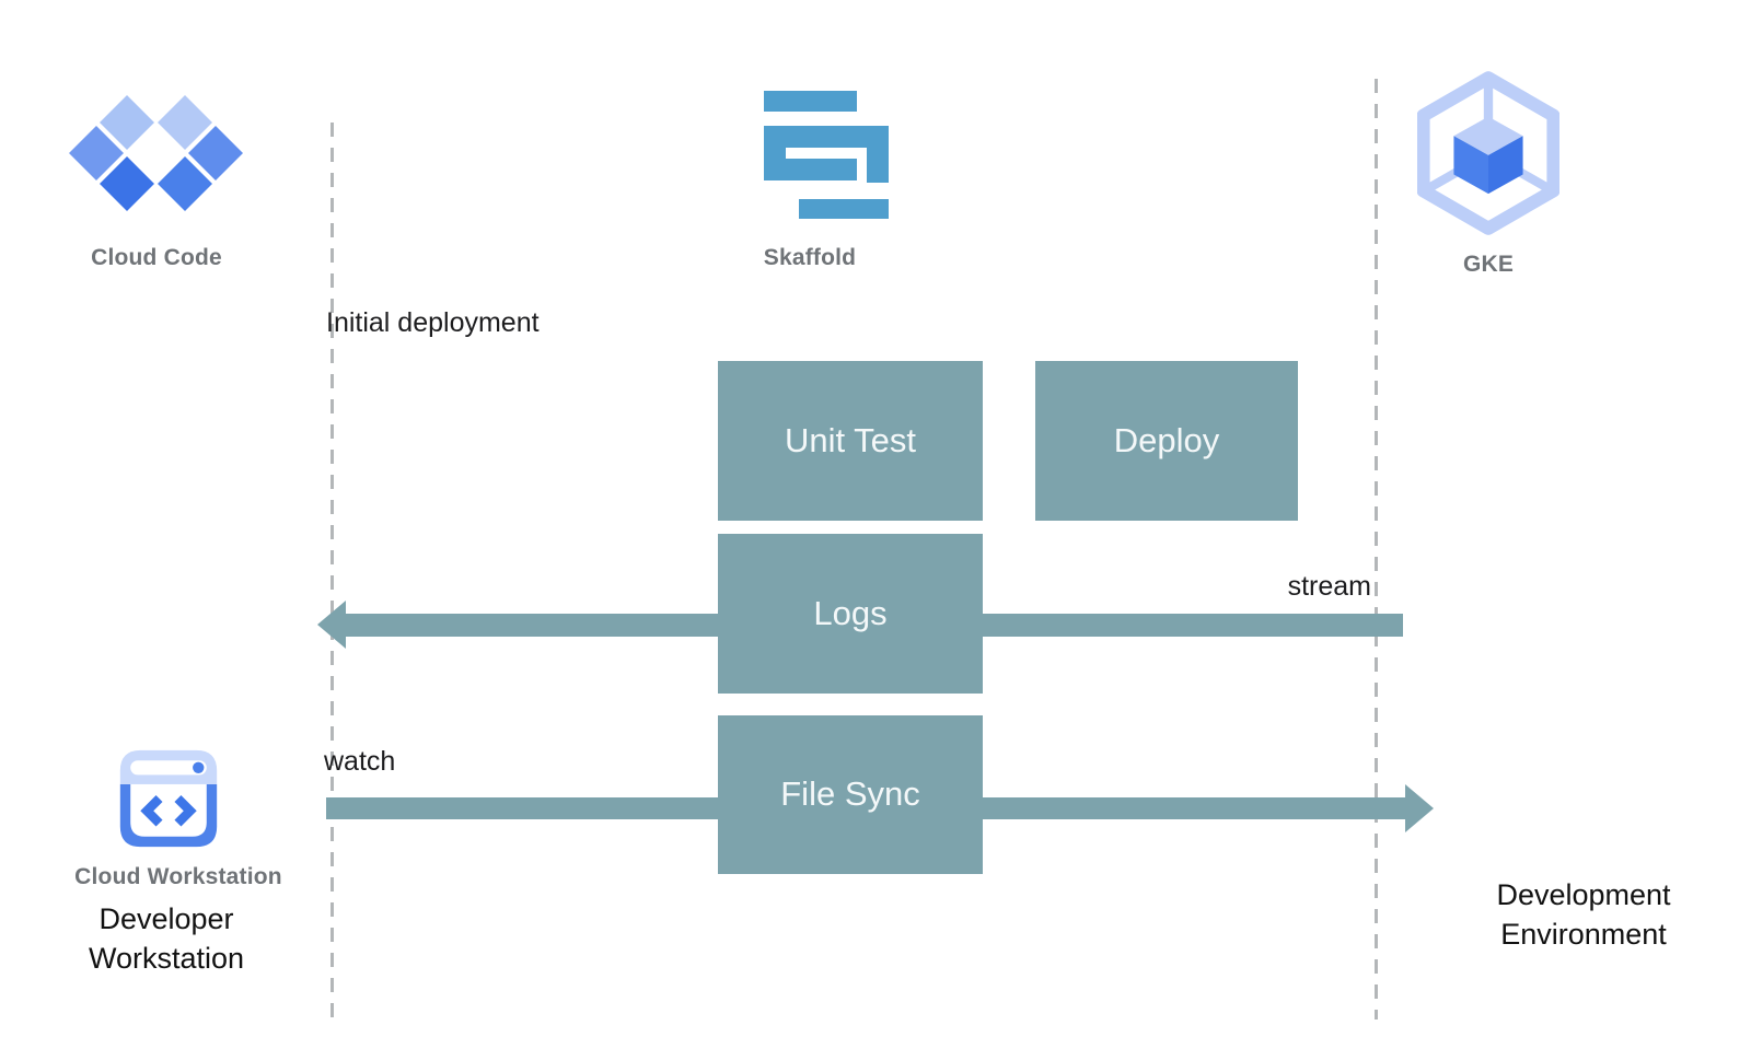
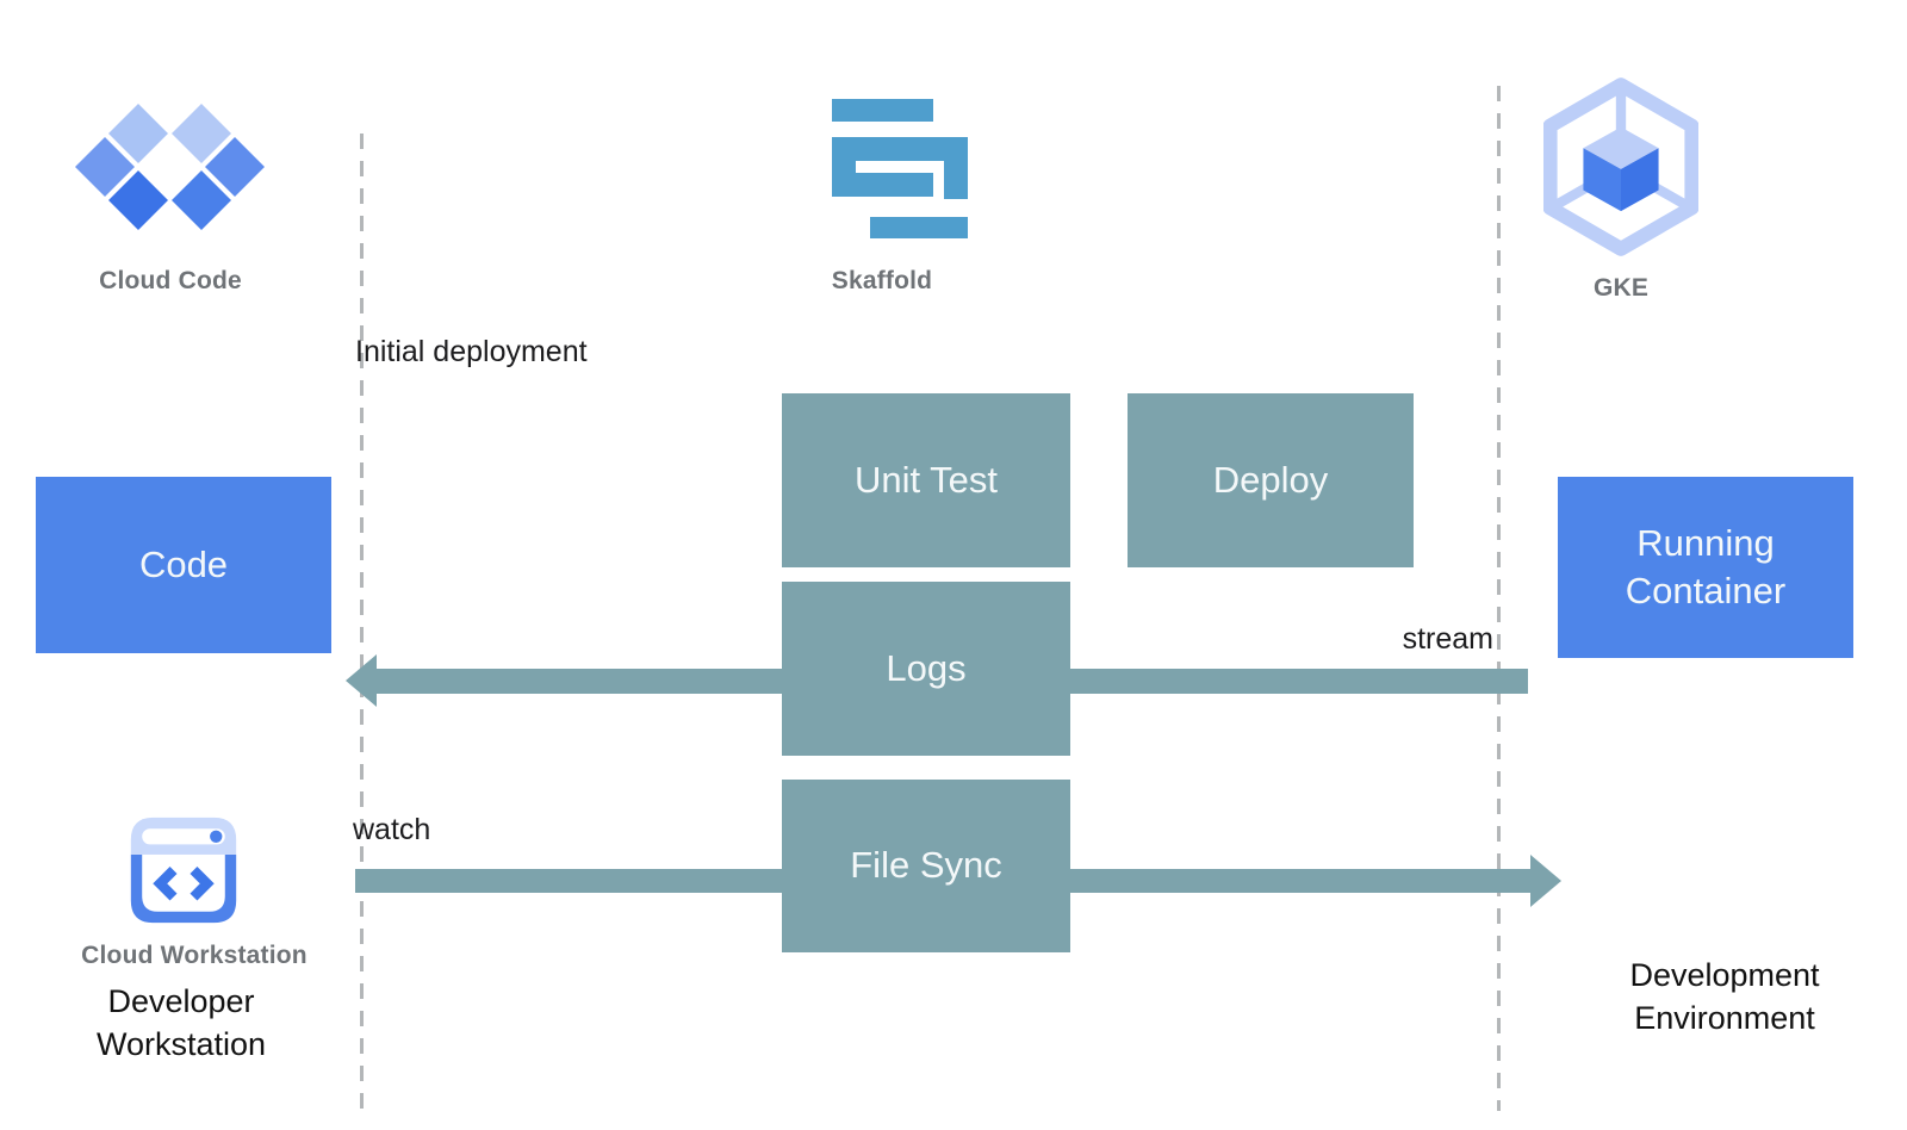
  Cloud Code
  Skaffold
  GKE
  Initial deployment
  stream
  watch
  Unit Test
  Deploy
  Logs
  File Sync
+ Code
+ Running Container
  Cloud Workstation
  Developer Workstation
  Development Environment
